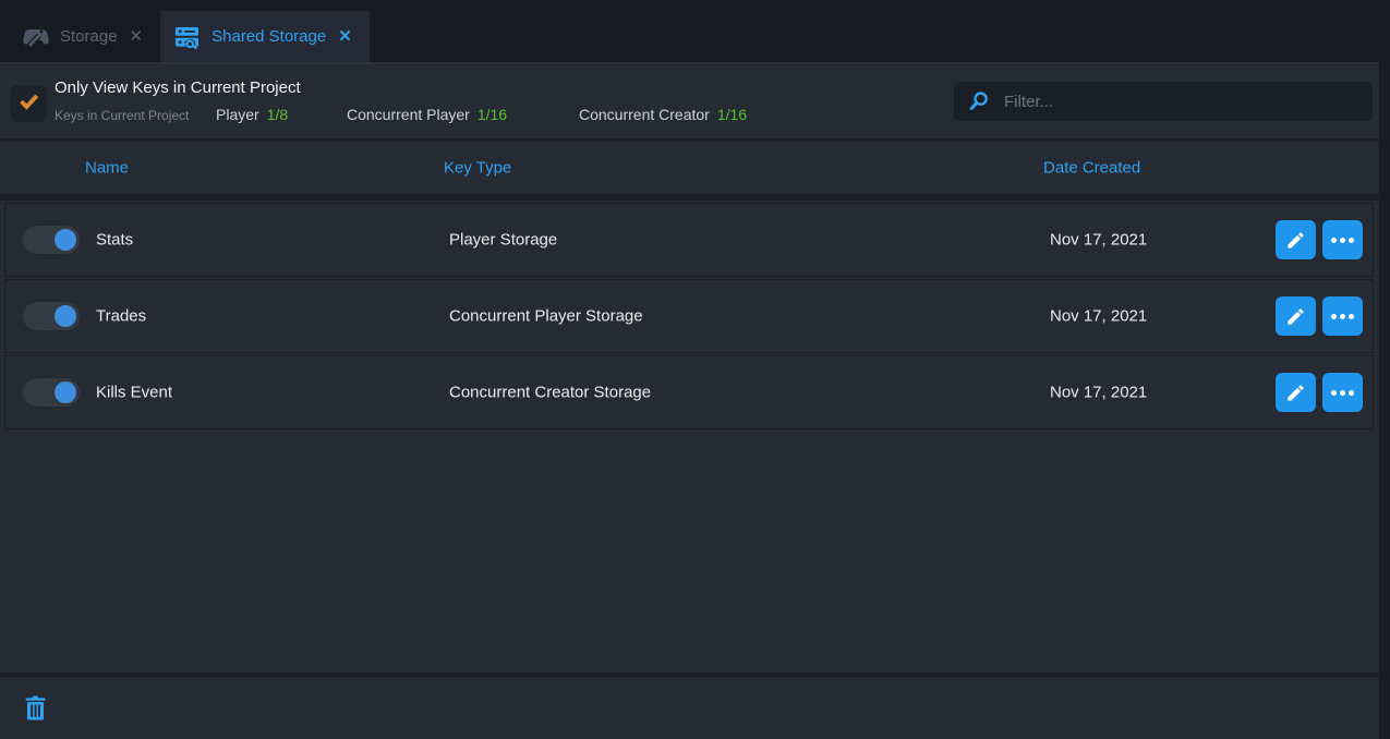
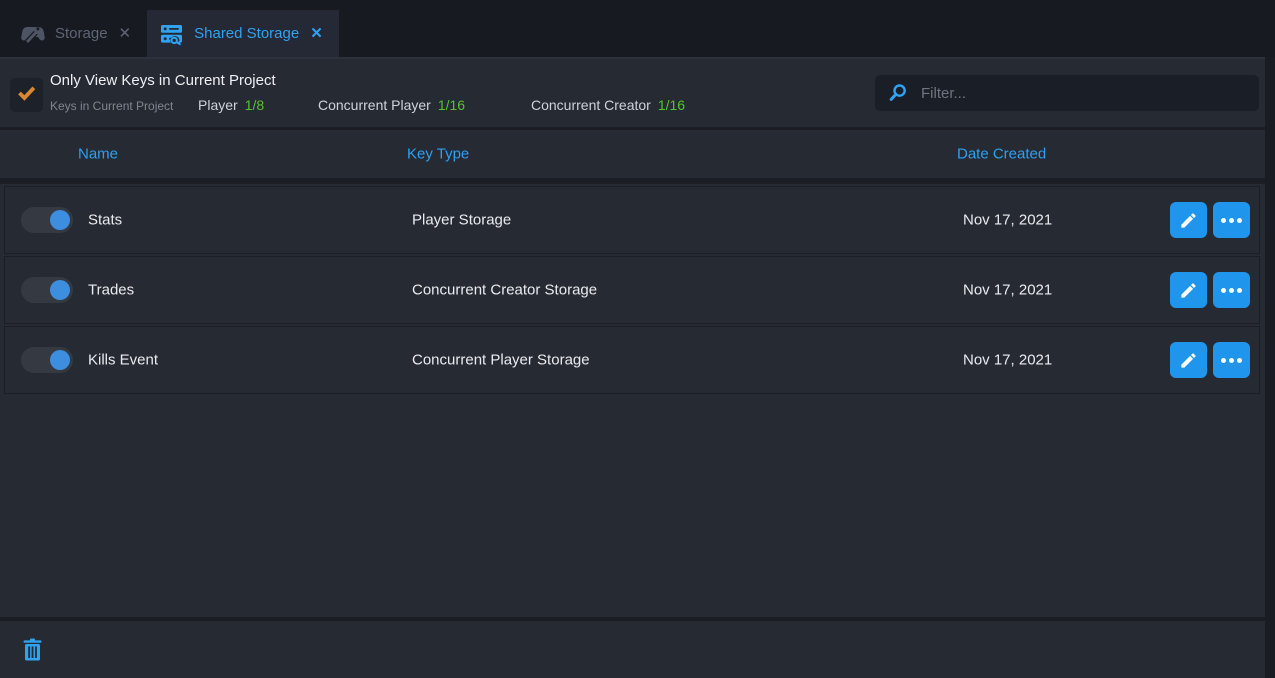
  Storage
  ✕
  Shared Storage
  ✕
  Only View Keys in Current Project
  Keys in Current Project
  Player
  1/8
  Concurrent Player
  1/16
  Concurrent Creator
  1/16
  Filter...
  Name
  Key Type
  Date Created
  Stats
  Player Storage
  Nov 17, 2021
  Trades
- Concurrent Player Storage
+ Concurrent Creator Storage
  Nov 17, 2021
  Kills Event
- Concurrent Creator Storage
+ Concurrent Player Storage
  Nov 17, 2021
